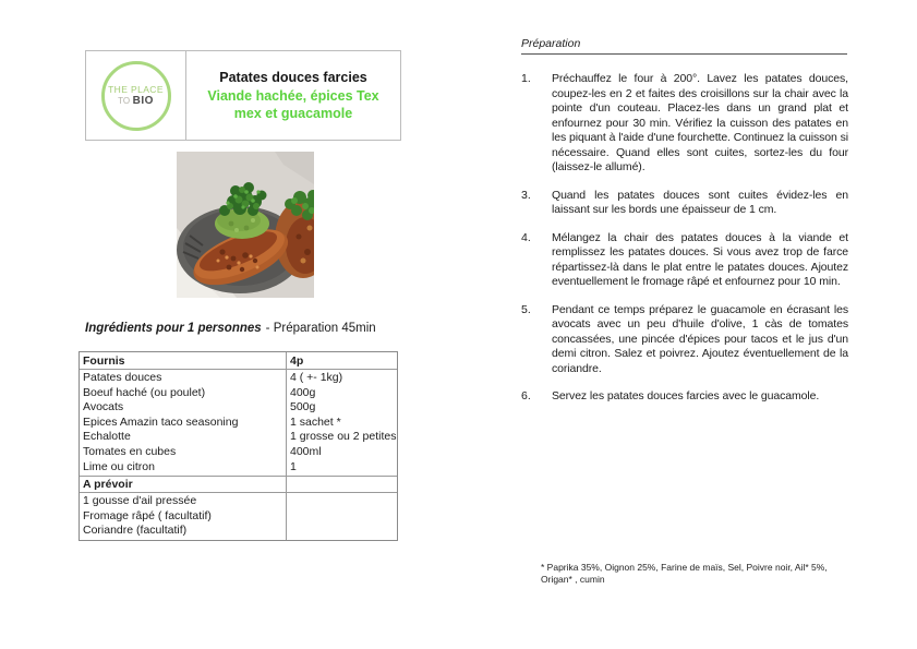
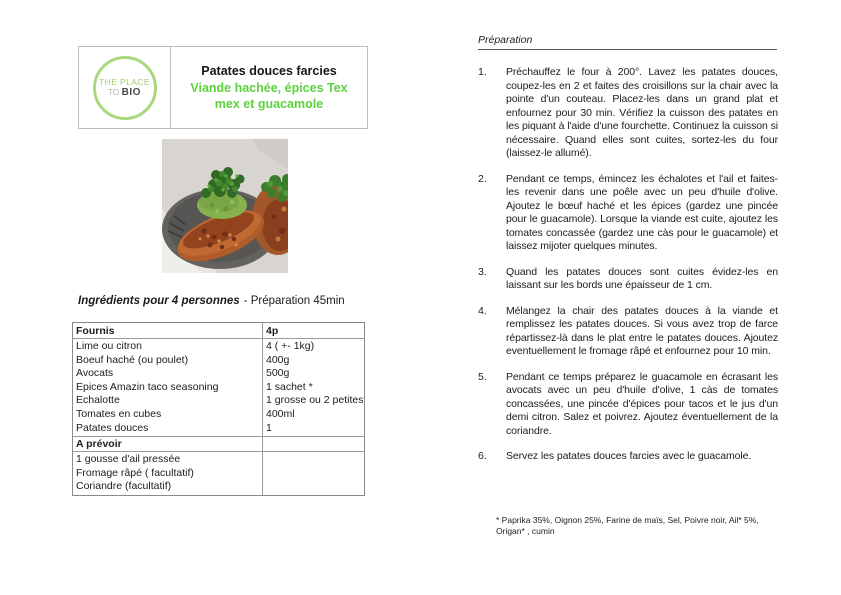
  THE PLACE
  TO BIO
  Patates douces farcies
  Viande hachée, épices Tex mex et guacamole
- Ingrédients pour 1 personnes - Préparation 45min
+ Ingrédients pour 4 personnes - Préparation 45min
  Fournis
  4p
- Patates douces
+ Lime ou citron
  Boeuf haché (ou poulet)
  Avocats
  Epices Amazin taco seasoning
  Echalotte
  Tomates en cubes
- Lime ou citron
+ Patates douces
  4 ( +- 1kg)
  400g
  500g
  1 sachet *
  1 grosse ou 2 petites
  400ml
  1
  A prévoir
  1 gousse d'ail pressée
  Fromage râpé ( facultatif)
  Coriandre (facultatif)
  Préparation
  1.
  Préchauffez le four à 200°. Lavez les patates douces, coupez-les en 2 et faites des croisillons sur la chair avec la pointe d'un couteau. Placez-les dans un grand plat et enfournez pour 30 min. Vérifiez la cuisson des patates en les piquant à l'aide d'une fourchette. Continuez la cuisson si nécessaire. Quand elles sont cuites, sortez-les du four (laissez-le allumé).
+ 2.
+ Pendant ce temps, émincez les échalotes et l'ail et faites-les revenir dans une poêle avec un peu d'huile d'olive. Ajoutez le bœuf haché et les épices (gardez une pincée pour le guacamole). Lorsque la viande est cuite, ajoutez les tomates concassée (gardez une càs pour le guacamole) et laissez mijoter quelques minutes.
  3.
  Quand les patates douces sont cuites évidez-les en laissant sur les bords une épaisseur de 1 cm.
  4.
  Mélangez la chair des patates douces à la viande et remplissez les patates douces. Si vous avez trop de farce répartissez-là dans le plat entre le patates douces. Ajoutez eventuellement le fromage râpé et enfournez pour 10 min.
  5.
  Pendant ce temps préparez le guacamole en écrasant les avocats avec un peu d'huile d'olive, 1 càs de tomates concassées, une pincée d'épices pour tacos et le jus d'un demi citron. Salez et poivrez. Ajoutez éventuellement de la coriandre.
  6.
  Servez les patates douces farcies avec le guacamole.
  * Paprika 35%, Oignon 25%, Farine de maïs, Sel, Poivre noir, Ail* 5%, Origan* , cumin
